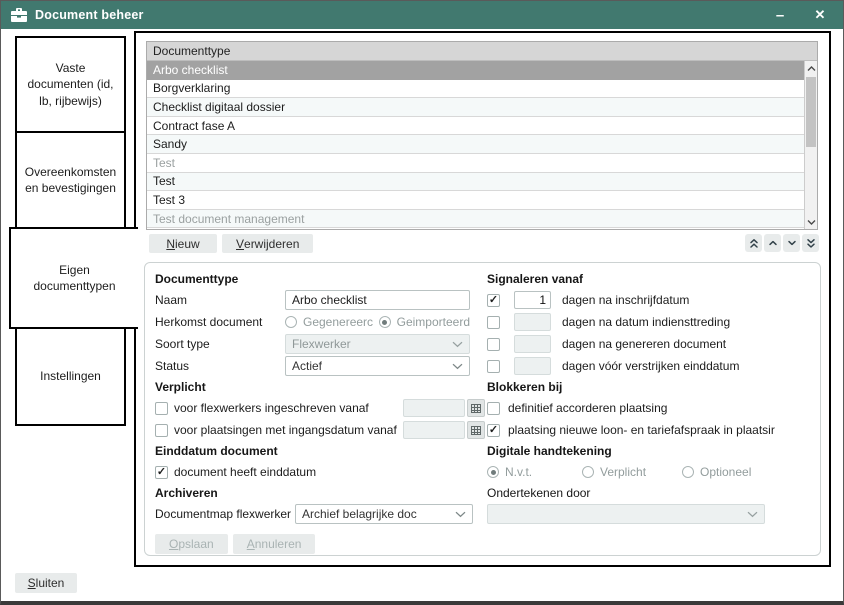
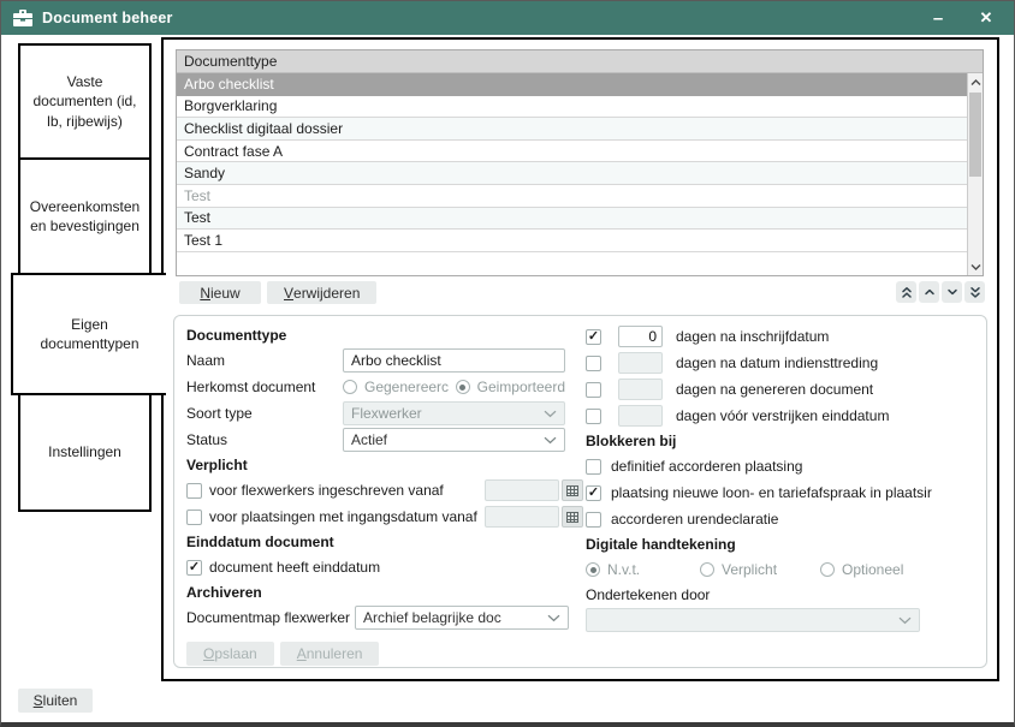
  Document beheer
  –
  ✕
  Vaste documenten (id, lb, rijbewijs)
  Overeenkomsten en bevestigingen
  Eigen documenttypen
  Instellingen
  Documenttype
  Arbo checklist
  Borgverklaring
  Checklist digitaal dossier
  Contract fase A
  Sandy
  Test
  Test
- Test 3
+ Test 1
- Test document management
  N
  ieuw
  V
  erwijderen
  Documenttype
  Naam
  Arbo checklist
  Herkomst document
  Gegenereerc
  Geimporteerd
  Soort type
  Flexwerker
  Status
  Actief
  Verplicht
  voor flexwerkers ingeschreven vanaf
  voor plaatsingen met ingangsdatum vanaf
  Einddatum document
  document heeft einddatum
  Archiveren
  Documentmap flexwerker
  Archief belagrijke doc
  O
  pslaan
  A
  nnuleren
- Signaleren vanaf
- 1
+ 0
  dagen na inschrijfdatum
  dagen na datum indiensttreding
  dagen na genereren document
  dagen vóór verstrijken einddatum
  Blokkeren bij
  definitief accorderen plaatsing
  plaatsing nieuwe loon- en tariefafspraak in plaatsir
+ accorderen urendeclaratie
  Digitale handtekening
  N.v.t.
  Verplicht
  Optioneel
  Ondertekenen door
  S
  luiten
